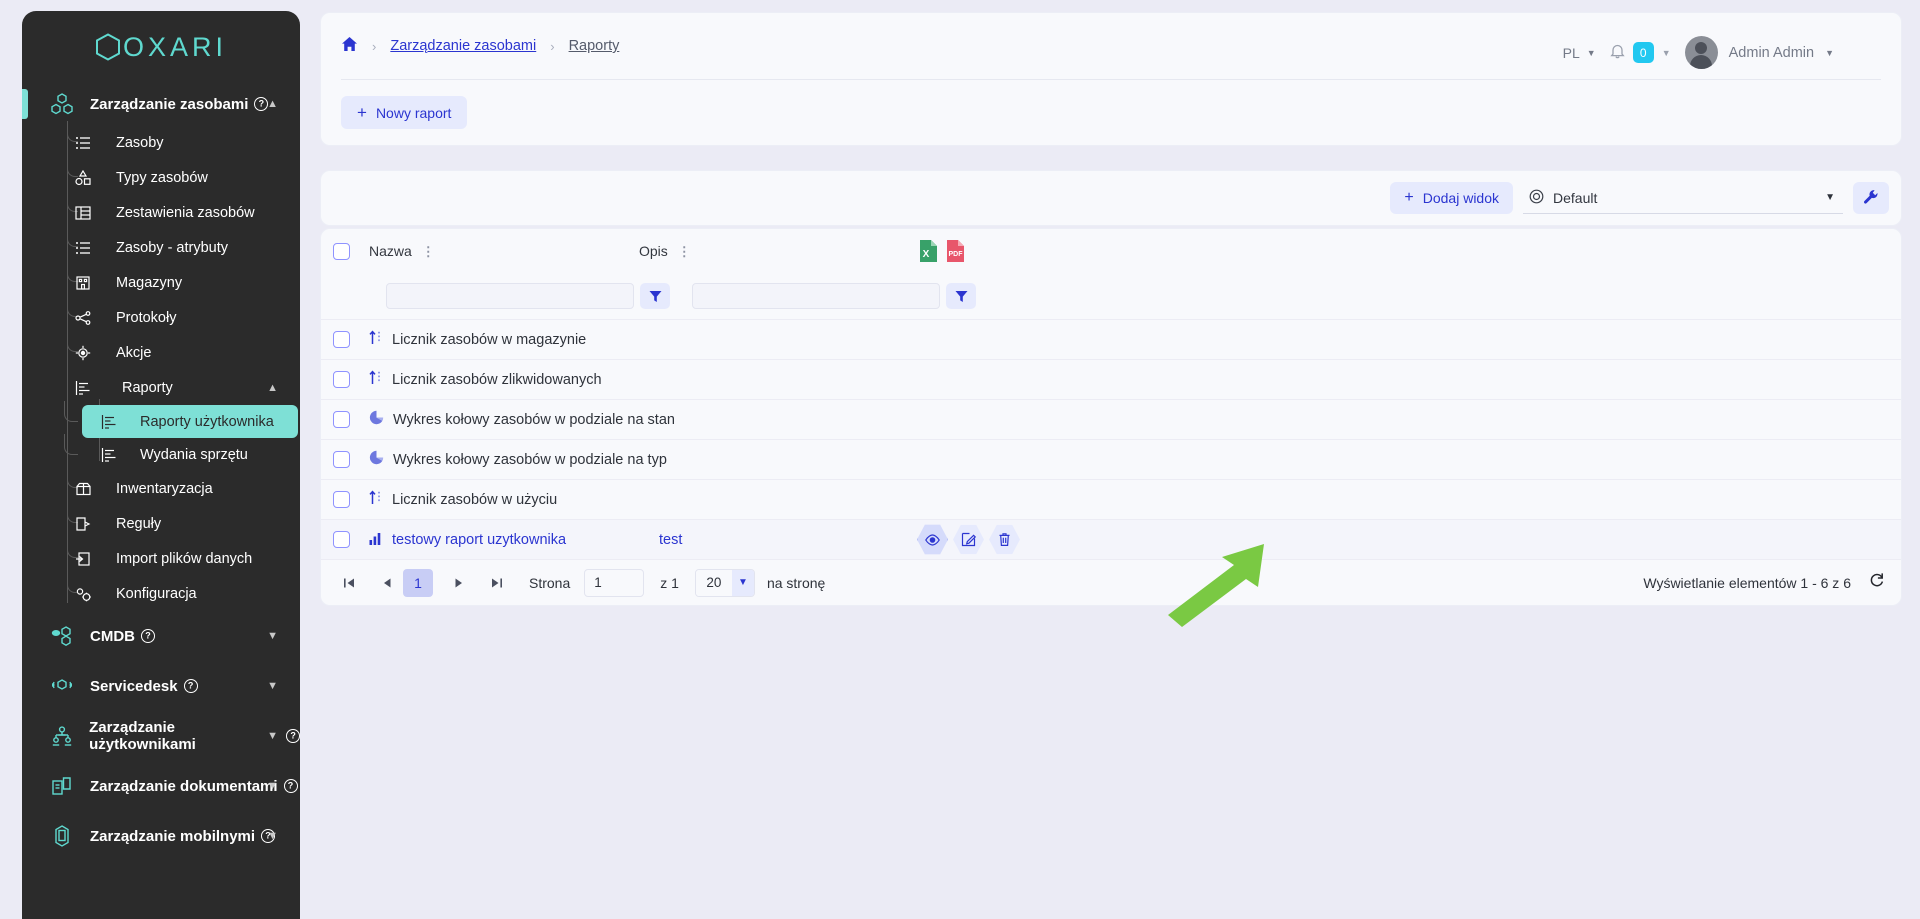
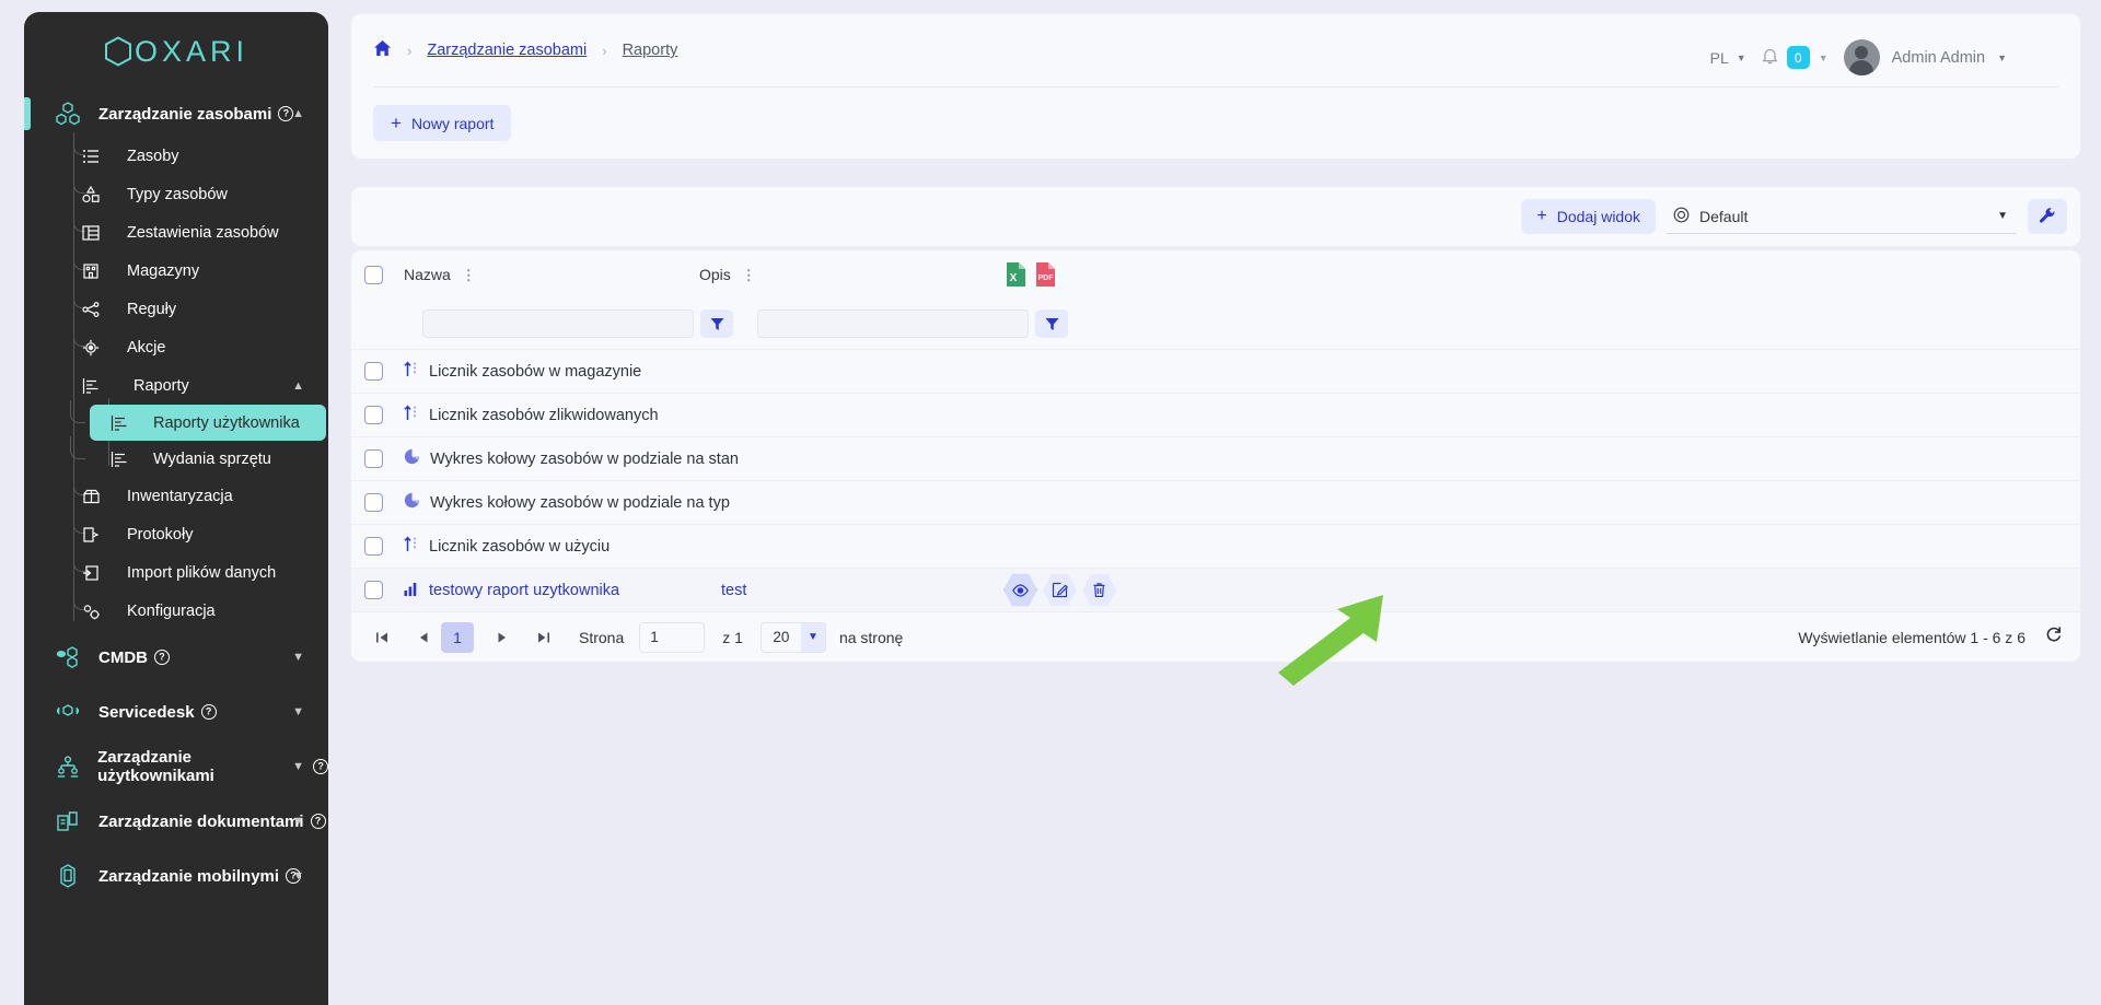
  OXARI
  Zarządzanie zasobami
  ?
  ▲
  Zasoby
  Typy zasobów
  Zestawienia zasobów
- Zasoby - atrybuty
  Magazyny
- Protokoły
+ Reguły
  Akcje
  Raporty
  ▲
  Raporty użytkownika
  Wydania sprzętu
  Inwentaryzacja
- Reguły
+ Protokoły
  Import plików danych
  Konfiguracja
  CMDB
  ?
  ▼
  Servicedesk
  ?
  ▼
  Zarządzanie użytkownikami
  ?
  ▼
  Zarządzanie dokumentami
  ?
  ▼
  Zarządzanie mobilnymi
  ?
  ▼
  ›
  Zarządzanie zasobami
  ›
  Raporty
  +
  Nowy raport
  PL
  ▼
  0
  ▼
  Admin Admin
  ▼
  +
  Dodaj widok
  Default
  ▼
  Nazwa
  ⋮
  Opis
  ⋮
  X
  Licznik zasobów w magazynie
  Licznik zasobów zlikwidowanych
  Wykres kołowy zasobów w podziale na stan
  Wykres kołowy zasobów w podziale na typ
  Licznik zasobów w użyciu
  testowy raport uzytkownika
  test
  1
  Strona
  1
  z 1
  20
  ▼
  na stronę
  Wyświetlanie elementów 1 - 6 z 6
